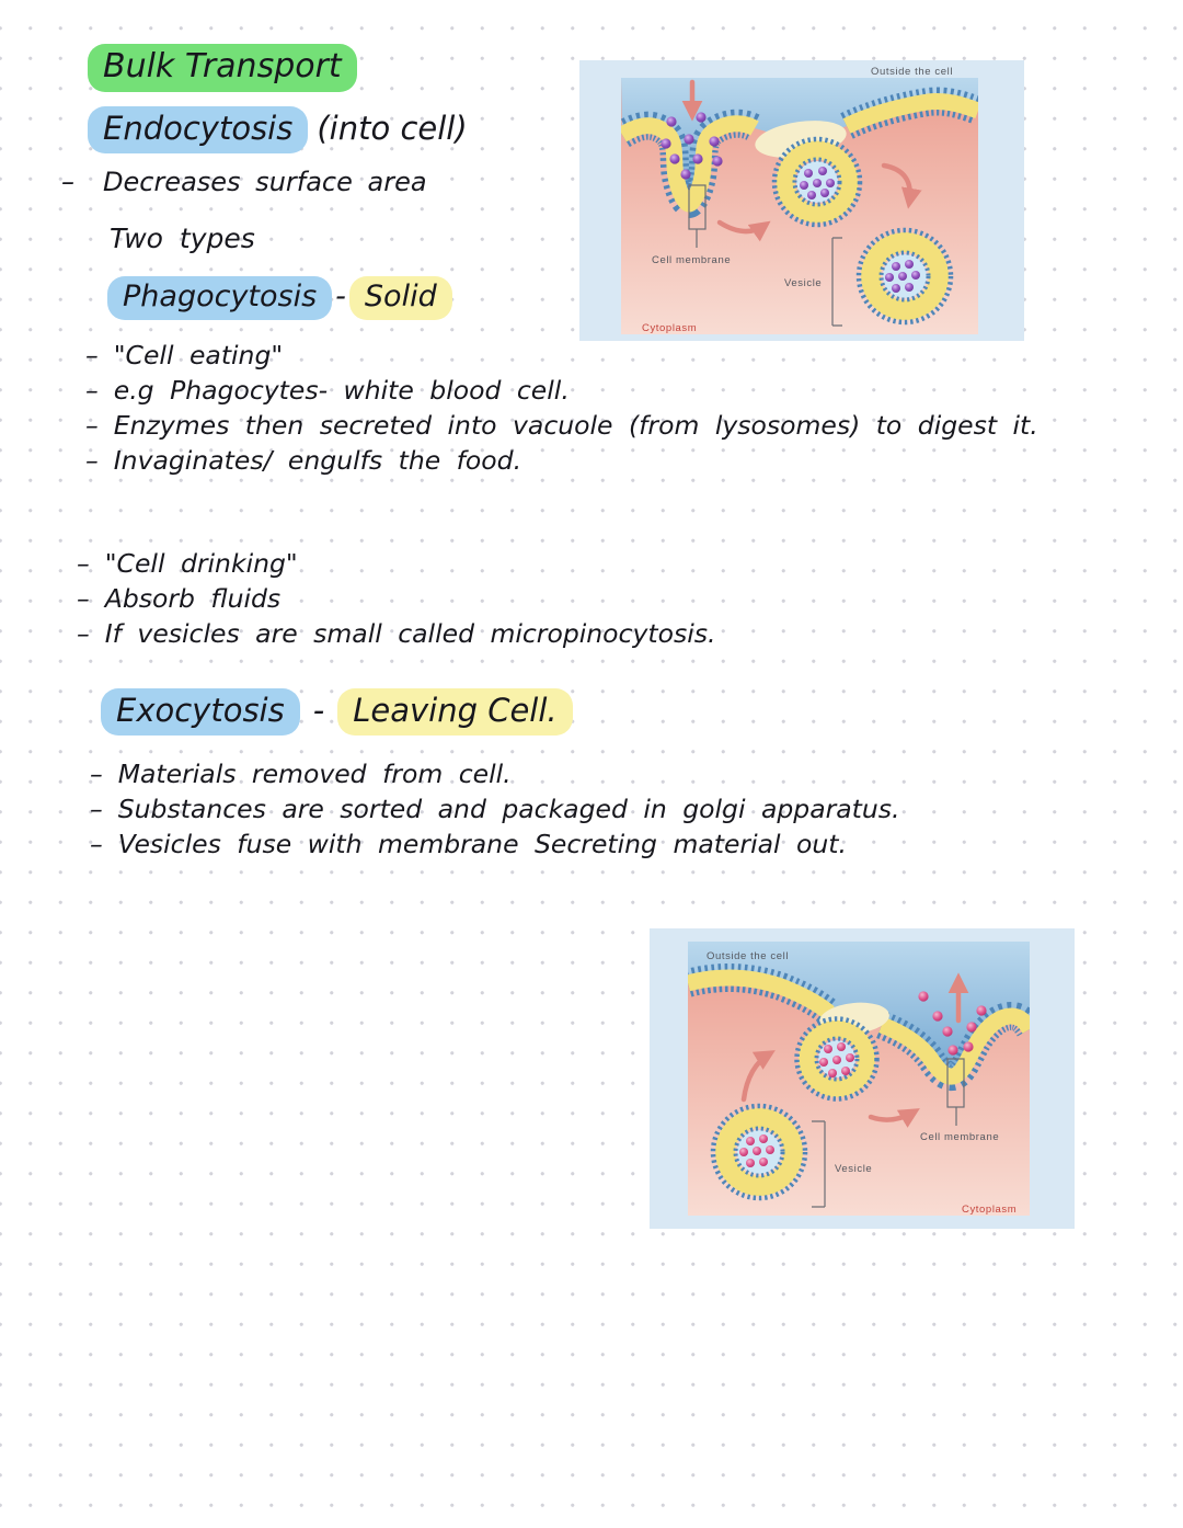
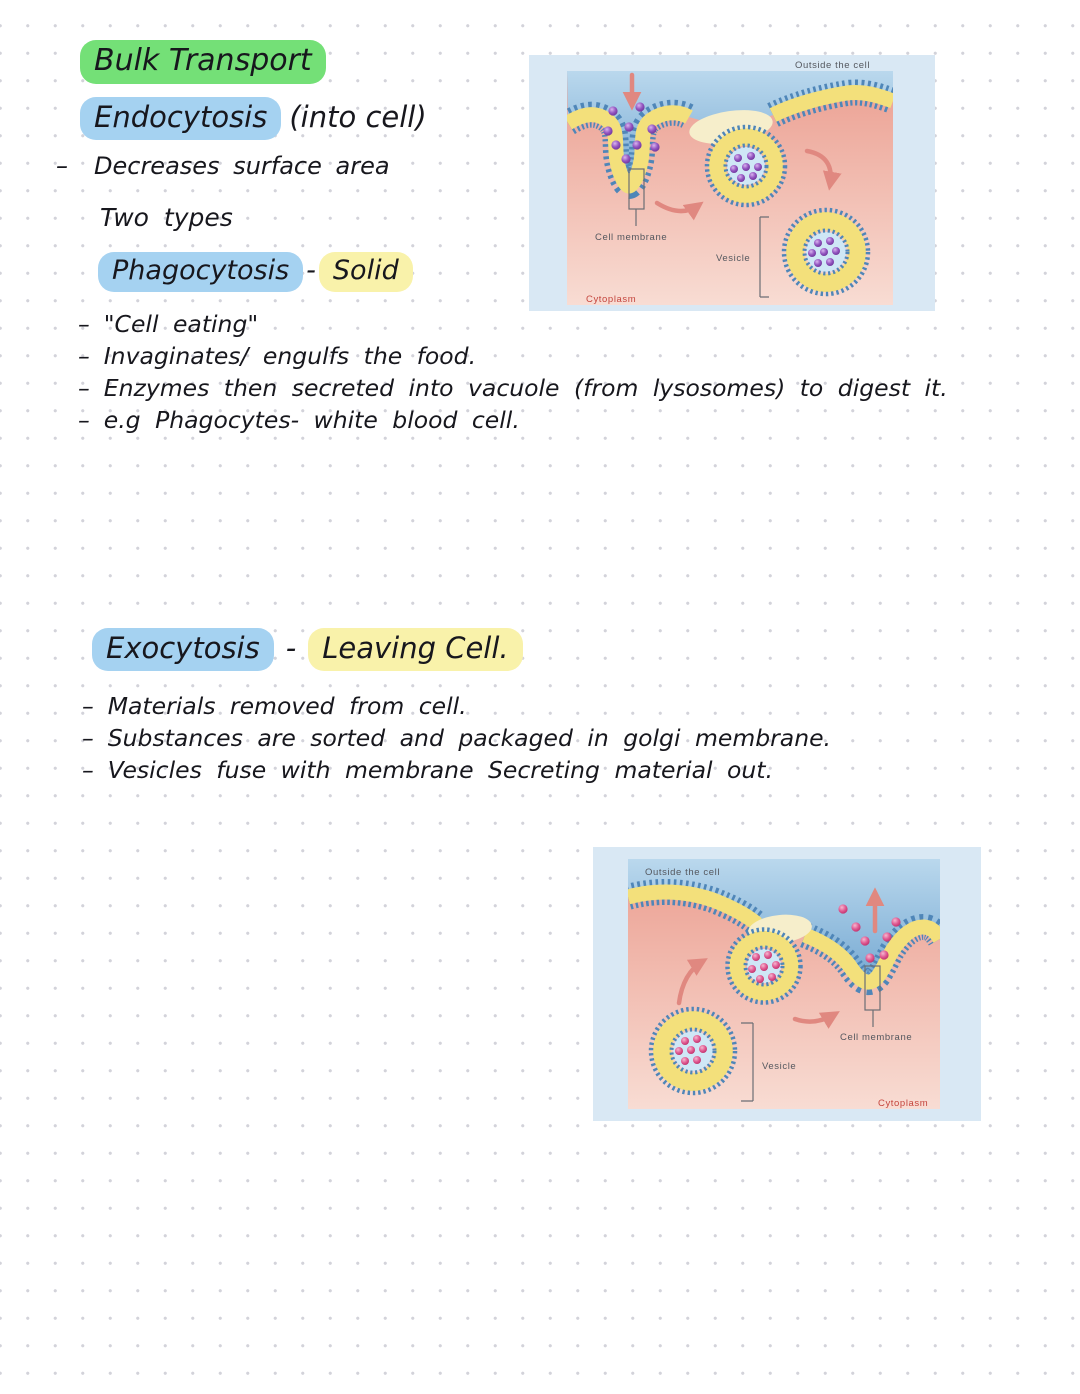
  Bulk Transport
  Endocytosis (into cell)
  Decreases surface area
  Two types
  Phagocytosis - Solid
  "Cell eating"
- e.g Phagocytes- white blood cell.
+ Invaginates/ engulfs the food.
  Enzymes then secreted into vacuole (from lysosomes) to digest it.
- Invaginates/ engulfs the food.
+ e.g Phagocytes- white blood cell.
- "Cell drinking"
- Absorb fluids
- If vesicles are small called micropinocytosis.
  Exocytosis - Leaving Cell.
  Materials removed from cell.
- Substances are sorted and packaged in golgi apparatus.
+ Substances are sorted and packaged in golgi membrane.
  Vesicles fuse with membrane Secreting material out.
  Outside the cell
  Cell membrane
  Vesicle
  Cytoplasm
  Outside the cell
  Cell membrane
  Vesicle
  Cytoplasm
